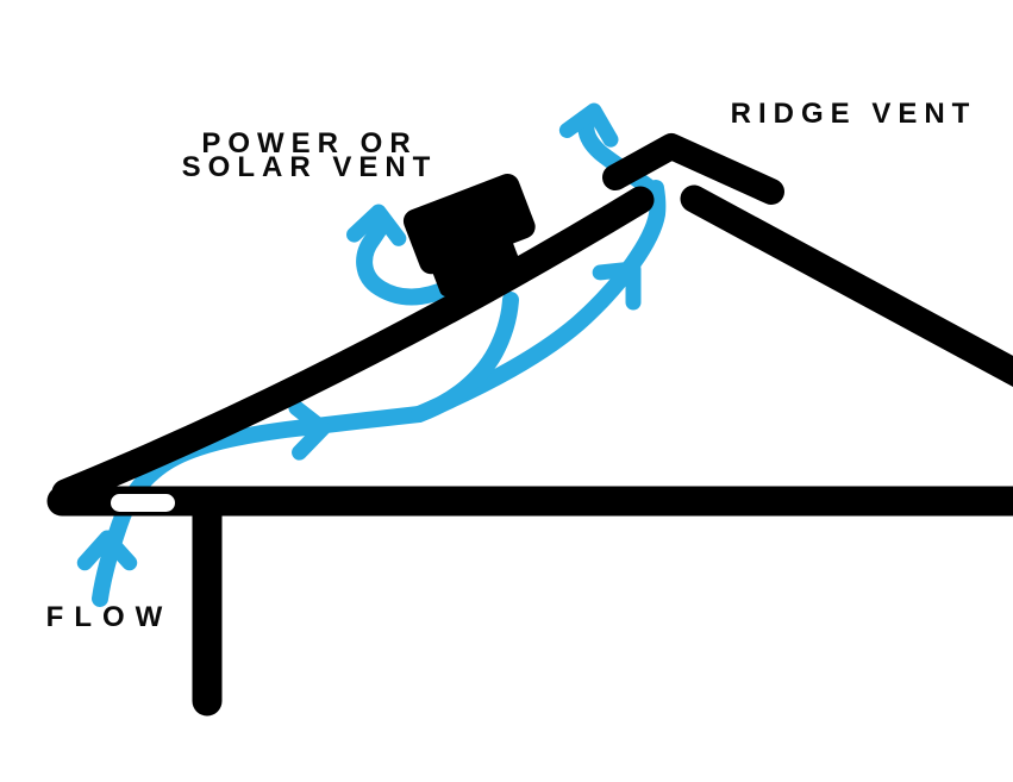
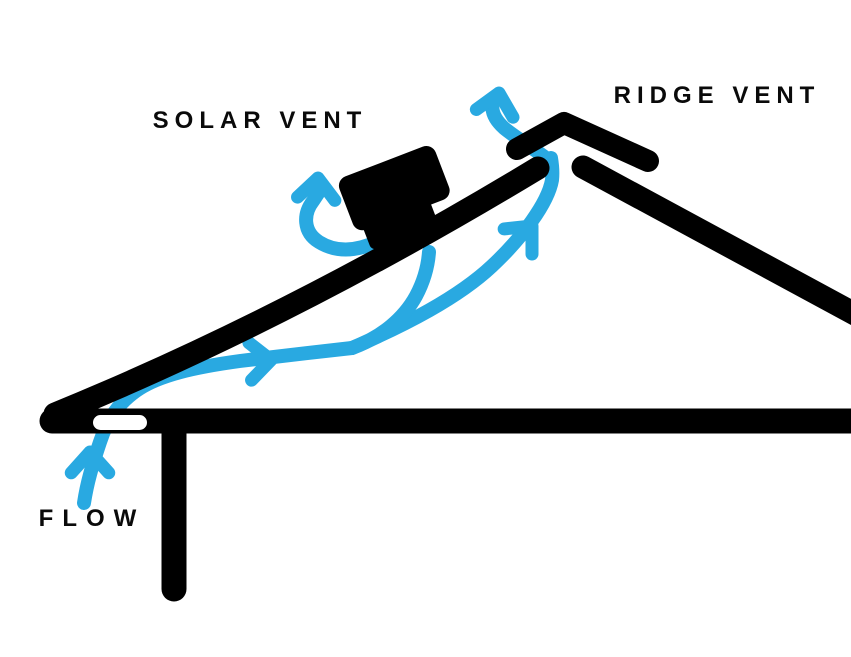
- POWER OR
  SOLAR VENT
  RIDGE VENT
  FLOW
